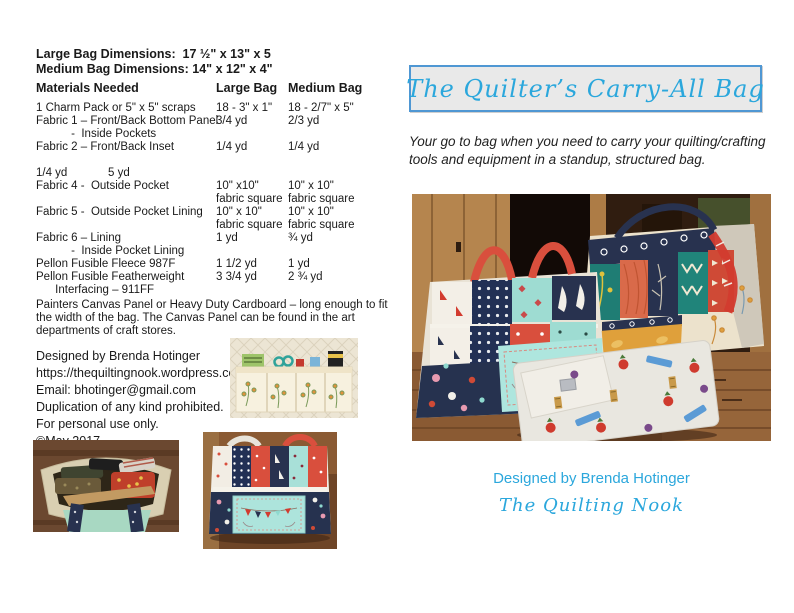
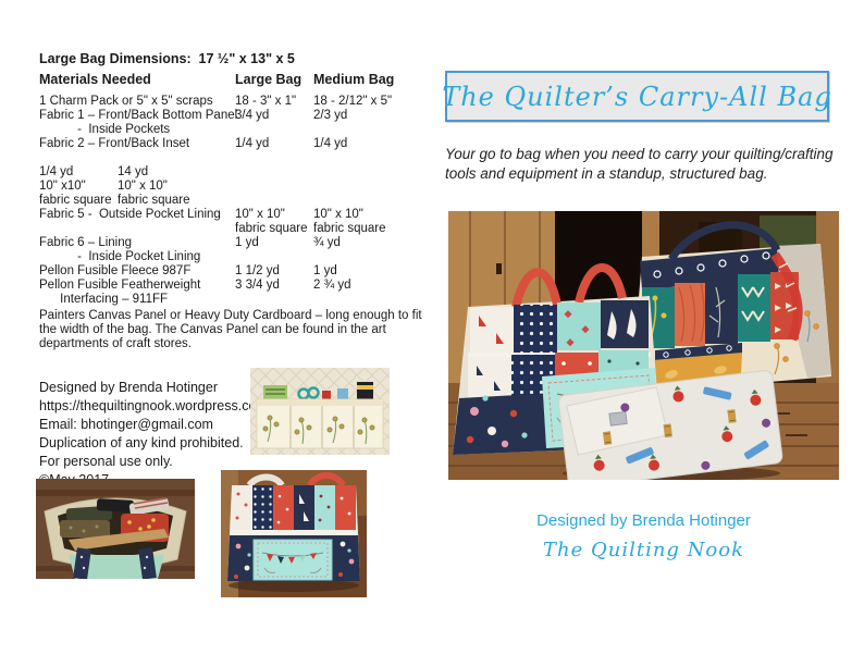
  Large Bag Dimensions: 17 ½" x 13" x 5
- Medium Bag Dimensions: 14" x 12" x 4"
  Materials Needed
  Large Bag
  Medium Bag
  1 Charm Pack or 5" x 5" scraps
  18 - 3" x 1"
- 18 - 2/7" x 5"
+ 18 - 2/12" x 5"
  Fabric 1 – Front/Back Bottom Pane
  - Inside Pockets
  3/4 yd
  2/3 yd
  Fabric 2 – Front/Back Inset
  1/4 yd
  1/4 yd
  1/4 yd
- 5 yd
+ 14 yd
- Fabric 4 - Outside Pocket
  10" x10"
  fabric square
  10" x 10"
  fabric square
  Fabric 5 - Outside Pocket Lining
  10" x 10"
  fabric square
  10" x 10"
  fabric square
  Fabric 6 – Lining
  - Inside Pocket Lining
  1 yd
  ¾ yd
  Pellon Fusible Fleece 987F
  1 1/2 yd
  1 yd
  Pellon Fusible Featherweight
  Interfacing – 911FF
  3 3/4 yd
  2 ¾ yd
  Painters Canvas Panel or Heavy Duty Cardboard – long enough to fit
  the width of the bag. The Canvas Panel can be found in the art
  departments of craft stores.
  Designed by Brenda Hotinger
  https://thequiltingnook.wordpress.c
  Email: bhotinger@gmail.com
  Duplication of any kind prohibited.
  For personal use only.
  The Quilter’s Carry-All Bag
  Your go to bag when you need to carry your quilting/crafting
  tools and equipment in a standup, structured bag.
  Designed by Brenda Hotinger
  The Quilting Nook
